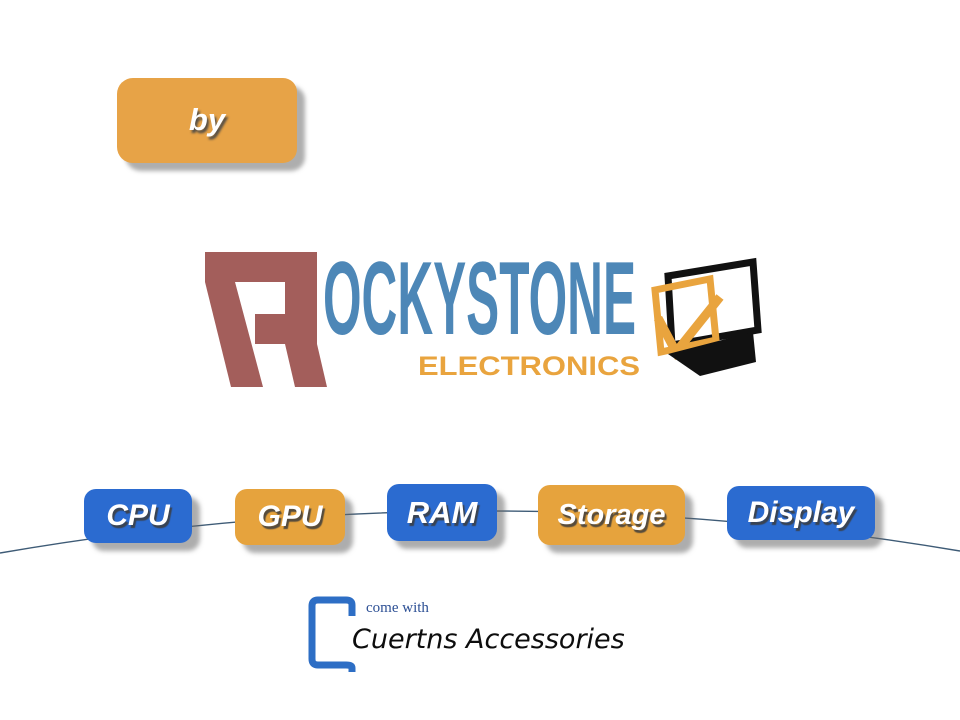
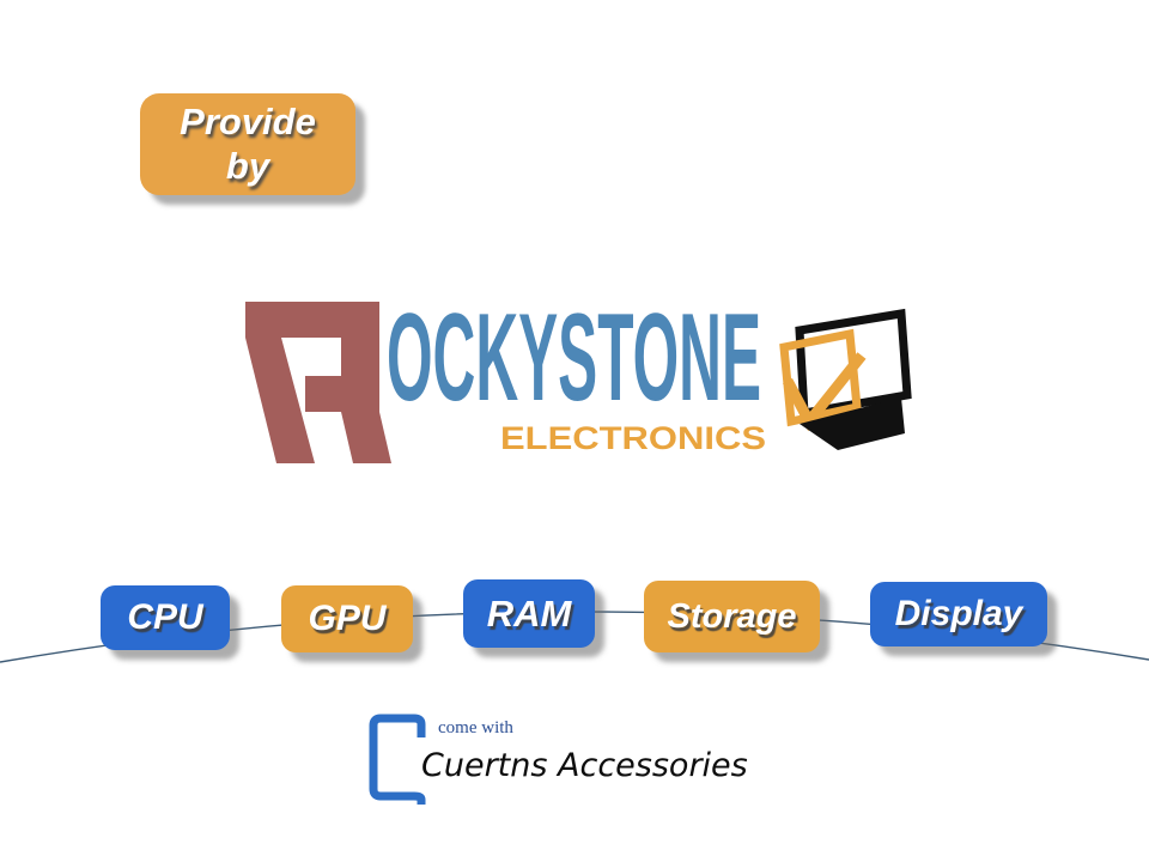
+ Provide
  by
  OCKYSTONE
  ELECTRONICS
  CPU
  GPU
  RAM
  Storage
  Display
  come with
  Cuertns Accessories
